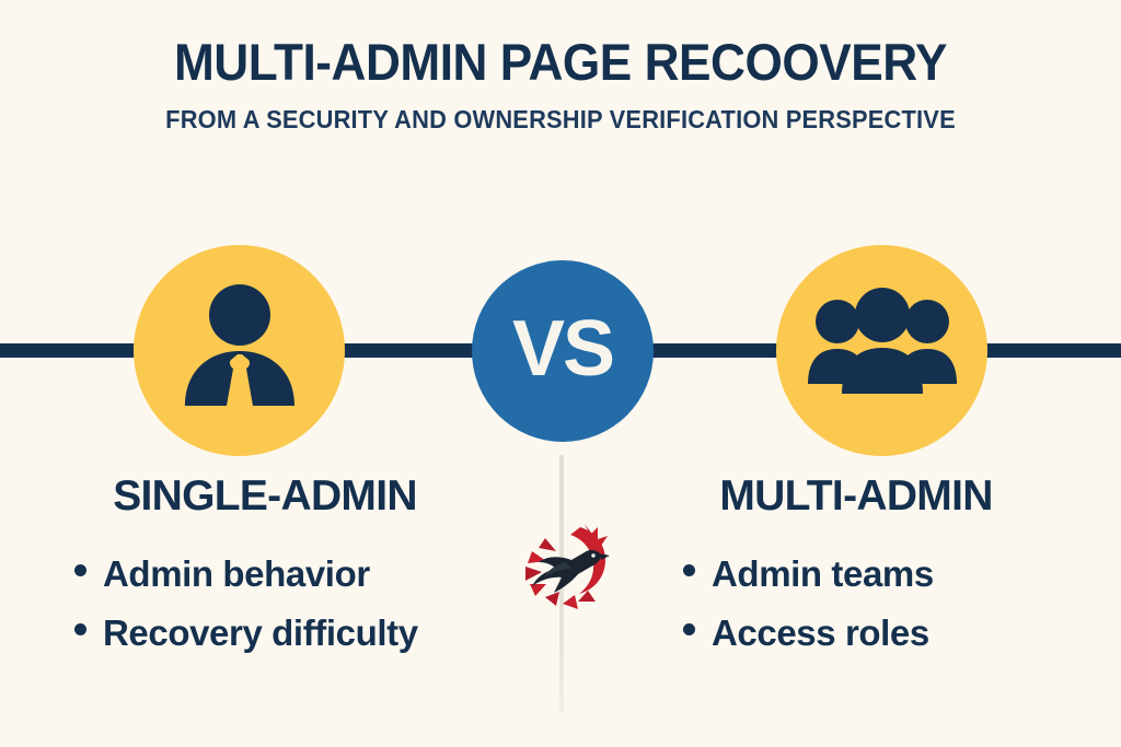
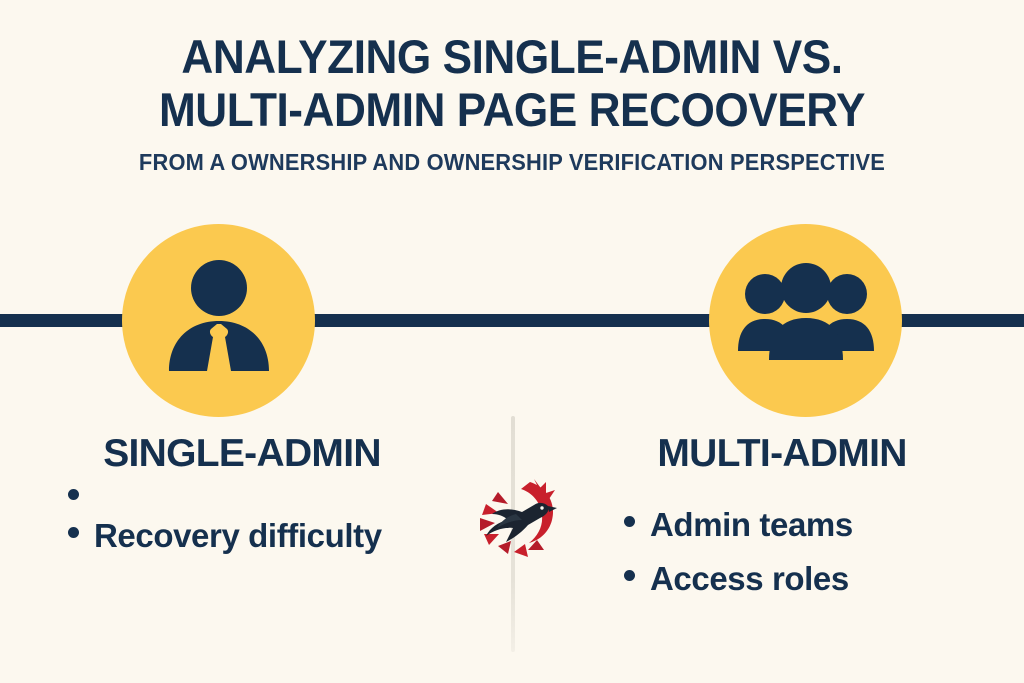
+ ANALYZING SINGLE-ADMIN VS.
  MULTI-ADMIN PAGE RECOOVERY
- FROM A SECURITY AND OWNERSHIP VERIFICATION PERSPECTIVE
+ FROM A OWNERSHIP AND OWNERSHIP VERIFICATION PERSPECTIVE
- VS
  SINGLE-ADMIN
- Admin behavior
  Recovery difficulty
  MULTI-ADMIN
  Admin teams
  Access roles
